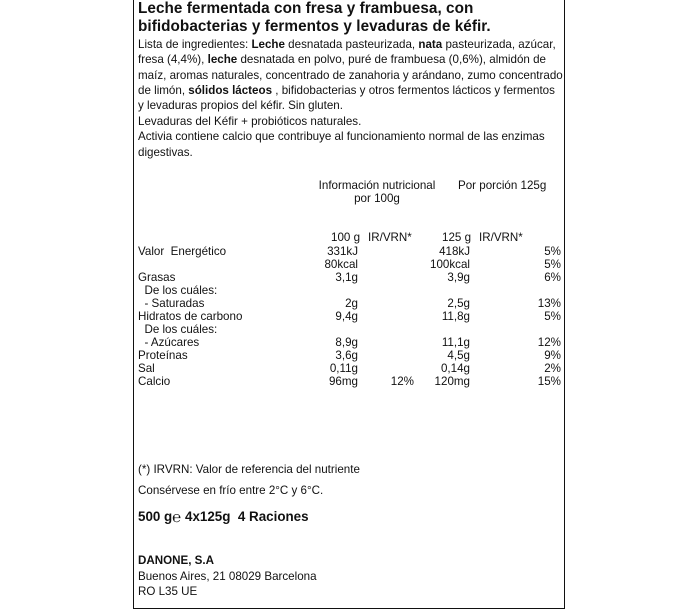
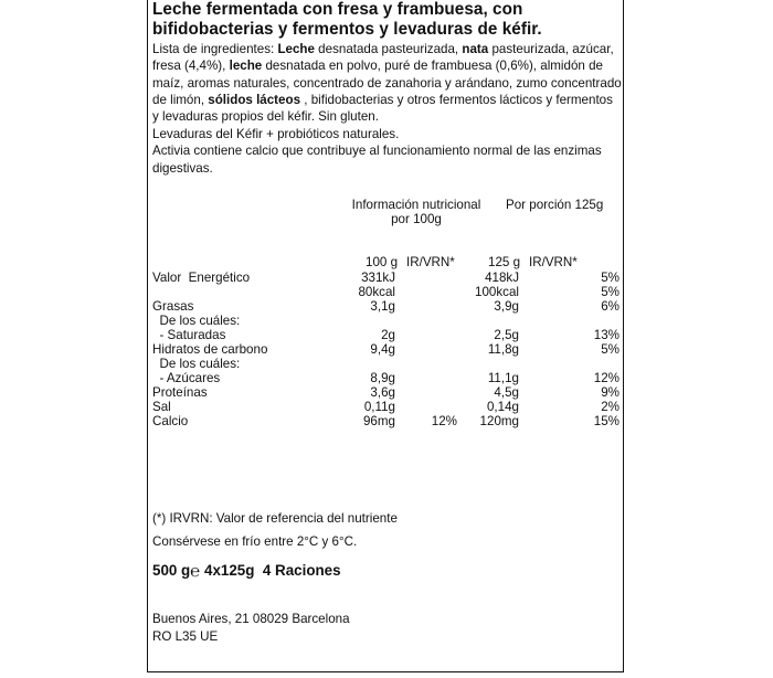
  Leche fermentada con fresa y frambuesa, con bifidobacterias y fermentos y levaduras de kéfir.
  Lista de ingredientes: Leche desnatada pasteurizada, nata pasteurizada, azúcar, fresa (4,4%), leche desnatada en polvo, puré de frambuesa (0,6%), almidón de maíz, aromas naturales, concentrado de zanahoria y arándano, zumo concentrado de limón, sólidos lácteos , bifidobacterias y otros fermentos lácticos y fermentos y levaduras propios del kéfir. Sin gluten.
  Levaduras del Kéfir + probióticos naturales.
  Activia contiene calcio que contribuye al funcionamiento normal de las enzimas digestivas.
  Información nutricional
  por 100g
  Por porción 125g
  100 g
  IR/VRN*
  125 g
  IR/VRN*
  Valor Energético
  331kJ
  418kJ
  5%
  80kcal
  100kcal
  5%
  Grasas
  3,1g
  3,9g
  6%
  De los cuáles:
  - Saturadas
  2g
  2,5g
  13%
  Hidratos de carbono
  9,4g
  11,8g
  5%
  De los cuáles:
  - Azúcares
  8,9g
  11,1g
  12%
  Proteínas
  3,6g
  4,5g
  9%
  Sal
  0,11g
  0,14g
  2%
  Calcio
  96mg
  12%
  120mg
  15%
  (*) IRVRN: Valor de referencia del nutriente
  Consérvese en frío entre 2°C y 6°C.
  500 g℮ 4x125g 4 Raciones
- DANONE, S.A
  Buenos Aires, 21 08029 Barcelona
  RO L35 UE
